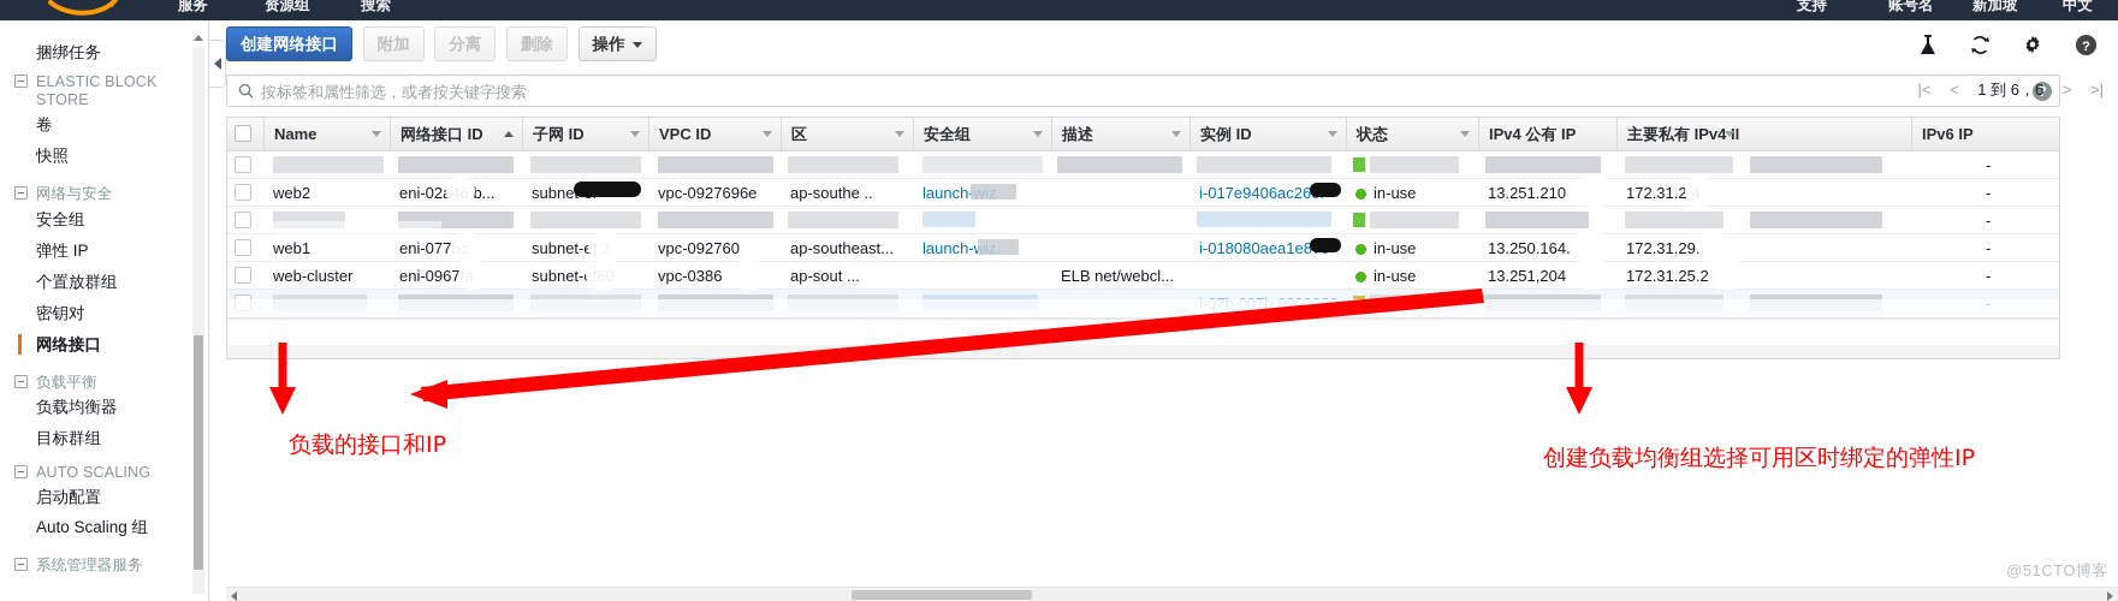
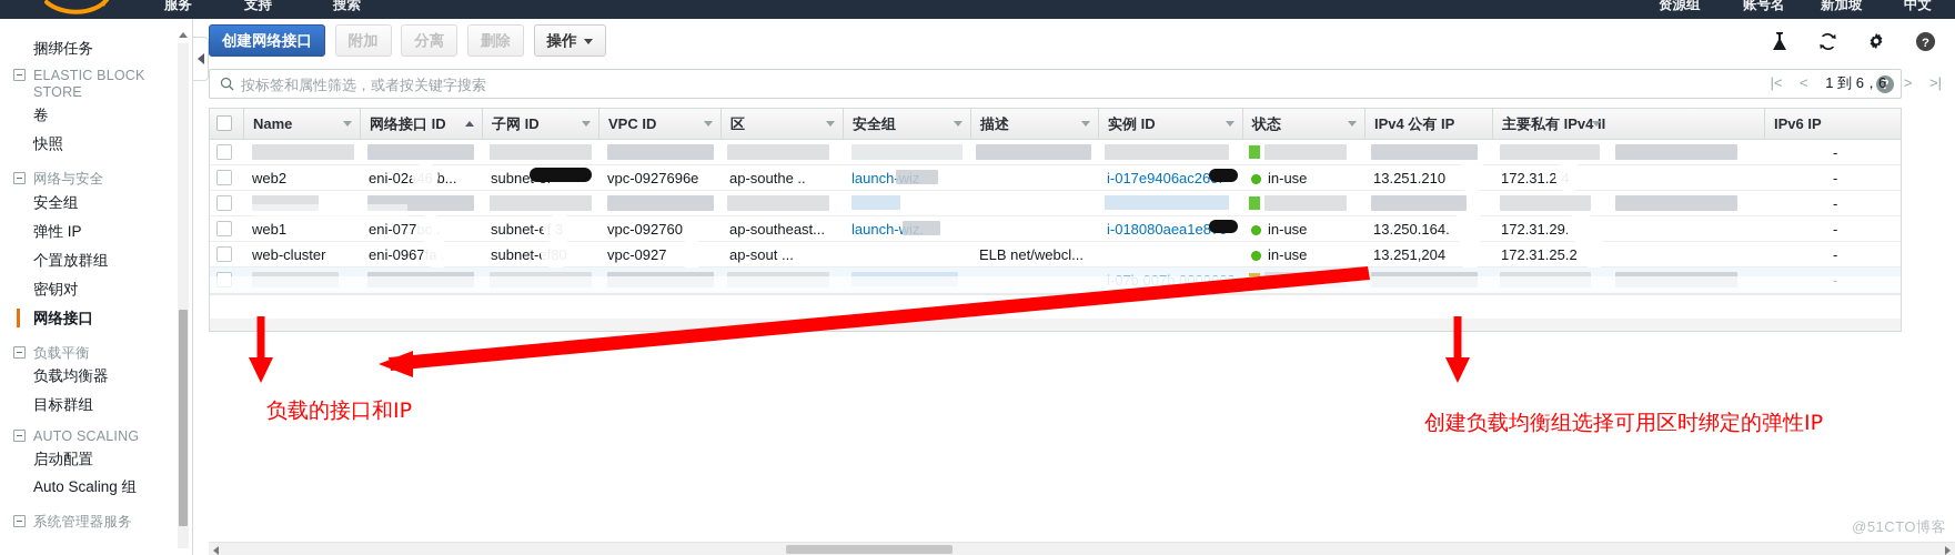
  服务
- 资源组
+ 支持
  搜索
- 支持
+ 资源组
  账号名
  新加坡
  中文
  捆绑任务
  ELASTIC BLOCK STORE
  卷
  快照
  网络与安全
  安全组
  弹性 IP
  个置放群组
  密钥对
  网络接口
  负载平衡
  负载均衡器
  目标群组
  AUTO SCALING
  启动配置
  Auto Scaling 组
  系统管理器服务
  创建网络接口 附加 分离 删除 操作
  ?
  按标签和属性筛选，或者按关键字搜索
  ?
  |< < 1 到 6，6 > >|
  Name
  网络接口 ID
  子网 ID
  VPC ID
  区
  安全组
  描述
  实例 ID
  状态
  IPv4 公有 IP
  主要私有 IPv4 II
  IPv6 IP
  -
  web2
  eni-02 b...
  vpc-0927696e
  ap-southe ..
  launch-wiz
  i-017e9406ac26
  in-use
  13.251.210
  172.31.2
  -
  -
  web1
  eni-077
  subnet-
  vpc-092760
  ap-southeast...
  launch-wiz.
  i-018080aea1e8
  in-use
  13.250.164.
  172.31.29
  -
  web-cluster
  eni-0967
- vpc-0386
+ vpc-0927
  ap-sout ...
  ELB net/webcl...
  in-use
  13.251,204
  172.31.25.2
  -
  i-07b 007b 00000
  -
  负载的接口和IP
  创建负载均衡组选择可用区时绑定的弹性IP
  @51CTO博客
